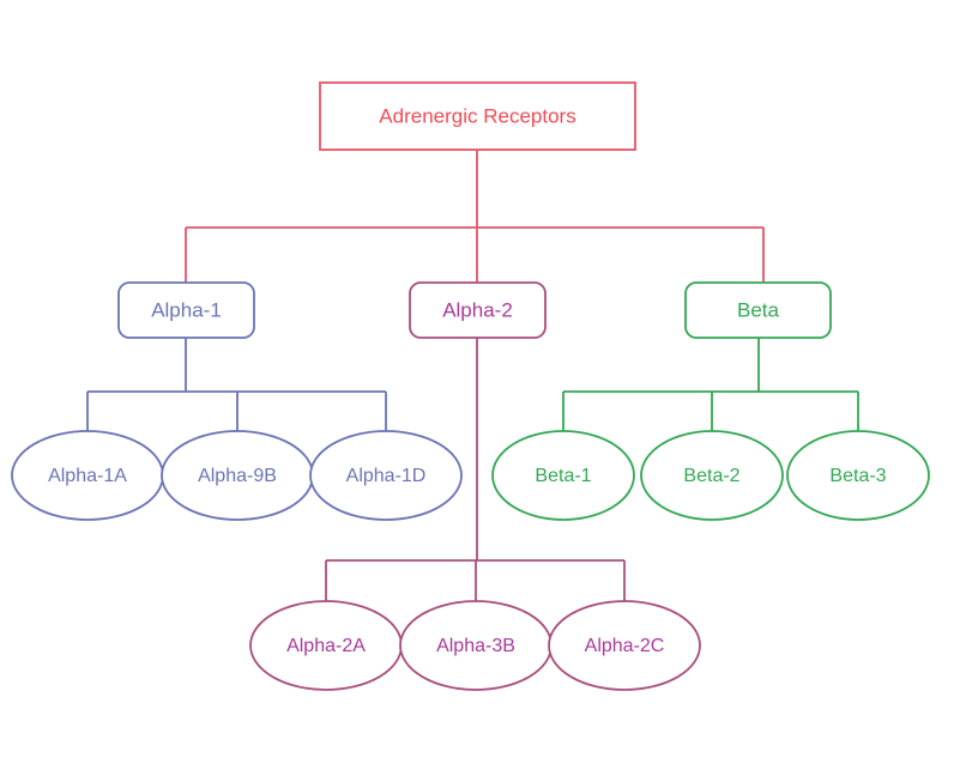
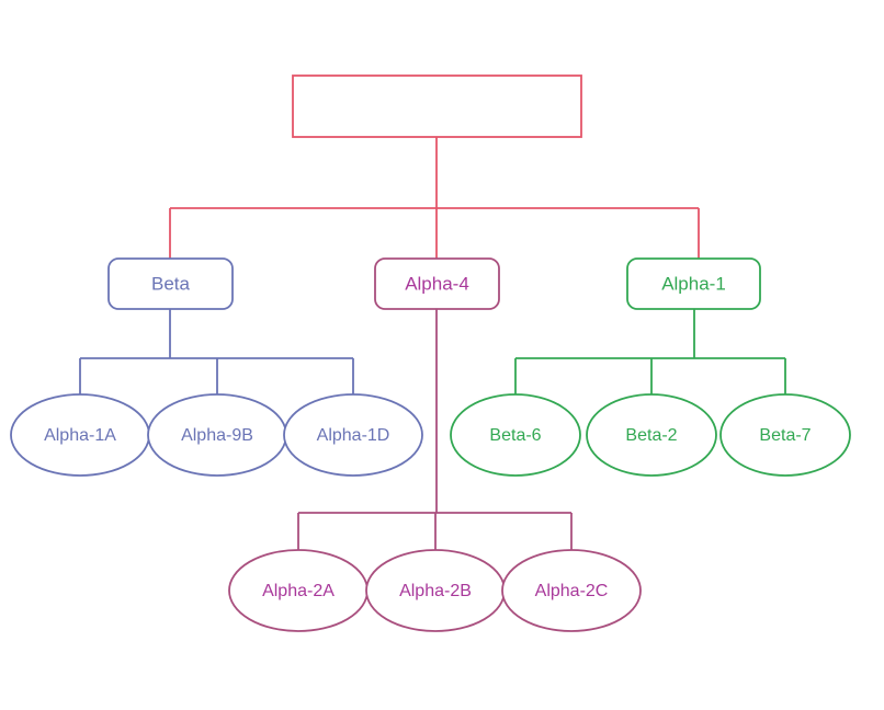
- Adrenergic Receptors
- Alpha-1
+ Beta
- Alpha-2
+ Alpha-4
- Beta
+ Alpha-1
  Alpha-1A
  Alpha-9B
  Alpha-1D
- Beta-1
+ Beta-6
  Beta-2
- Beta-3
+ Beta-7
  Alpha-2A
- Alpha-3B
+ Alpha-2B
  Alpha-2C
